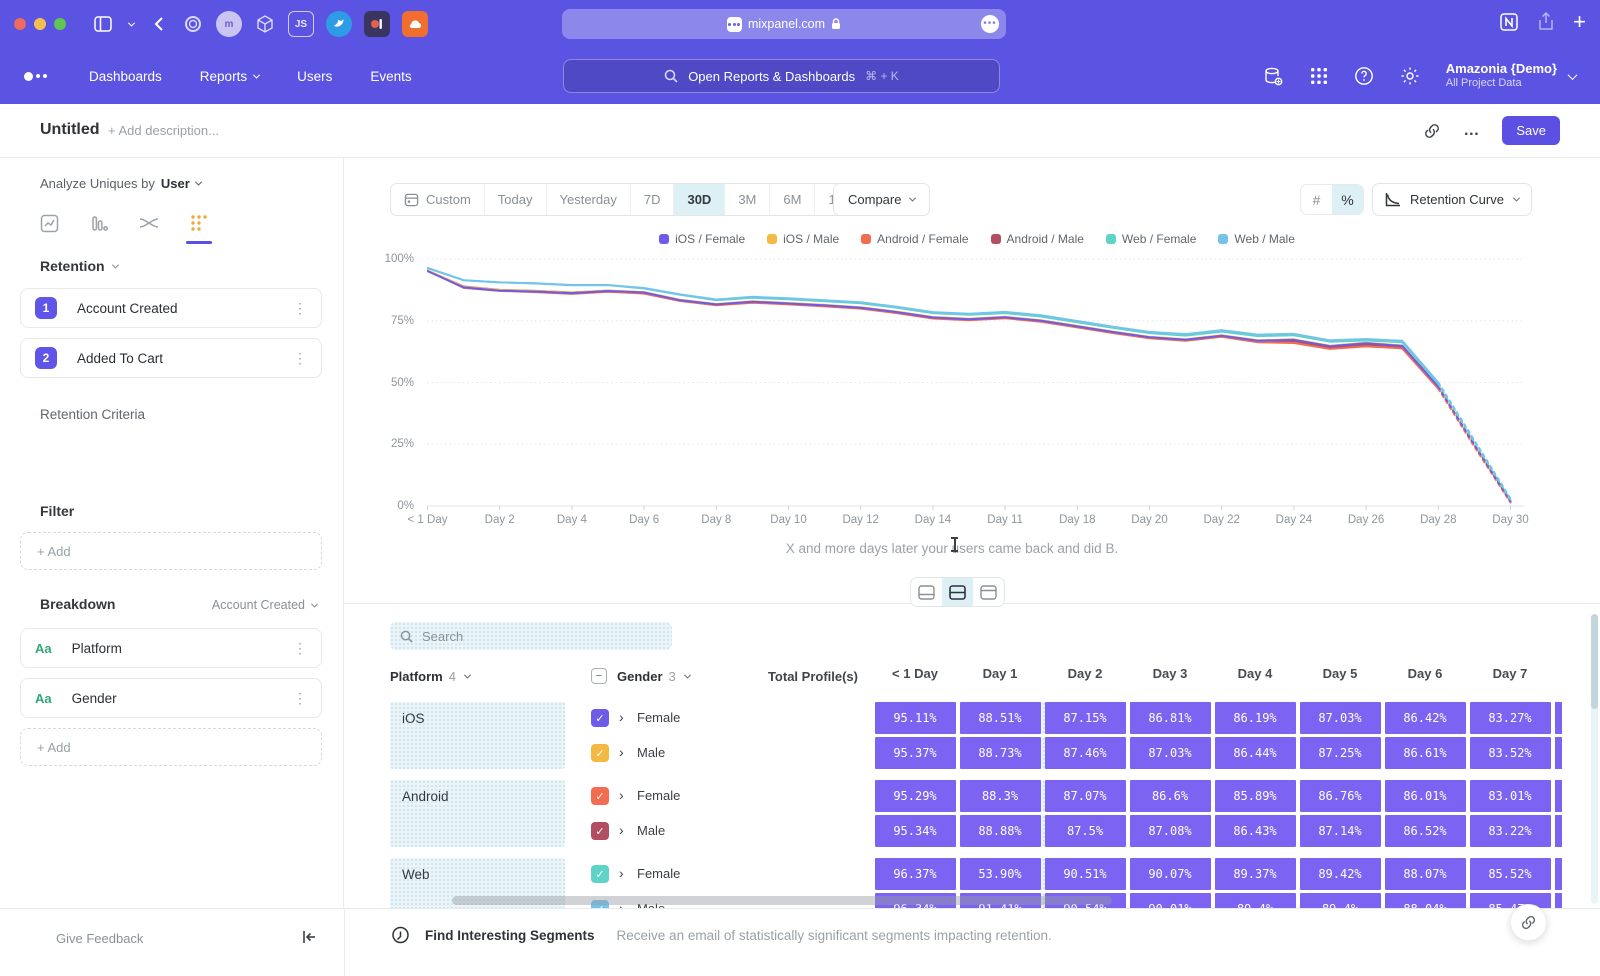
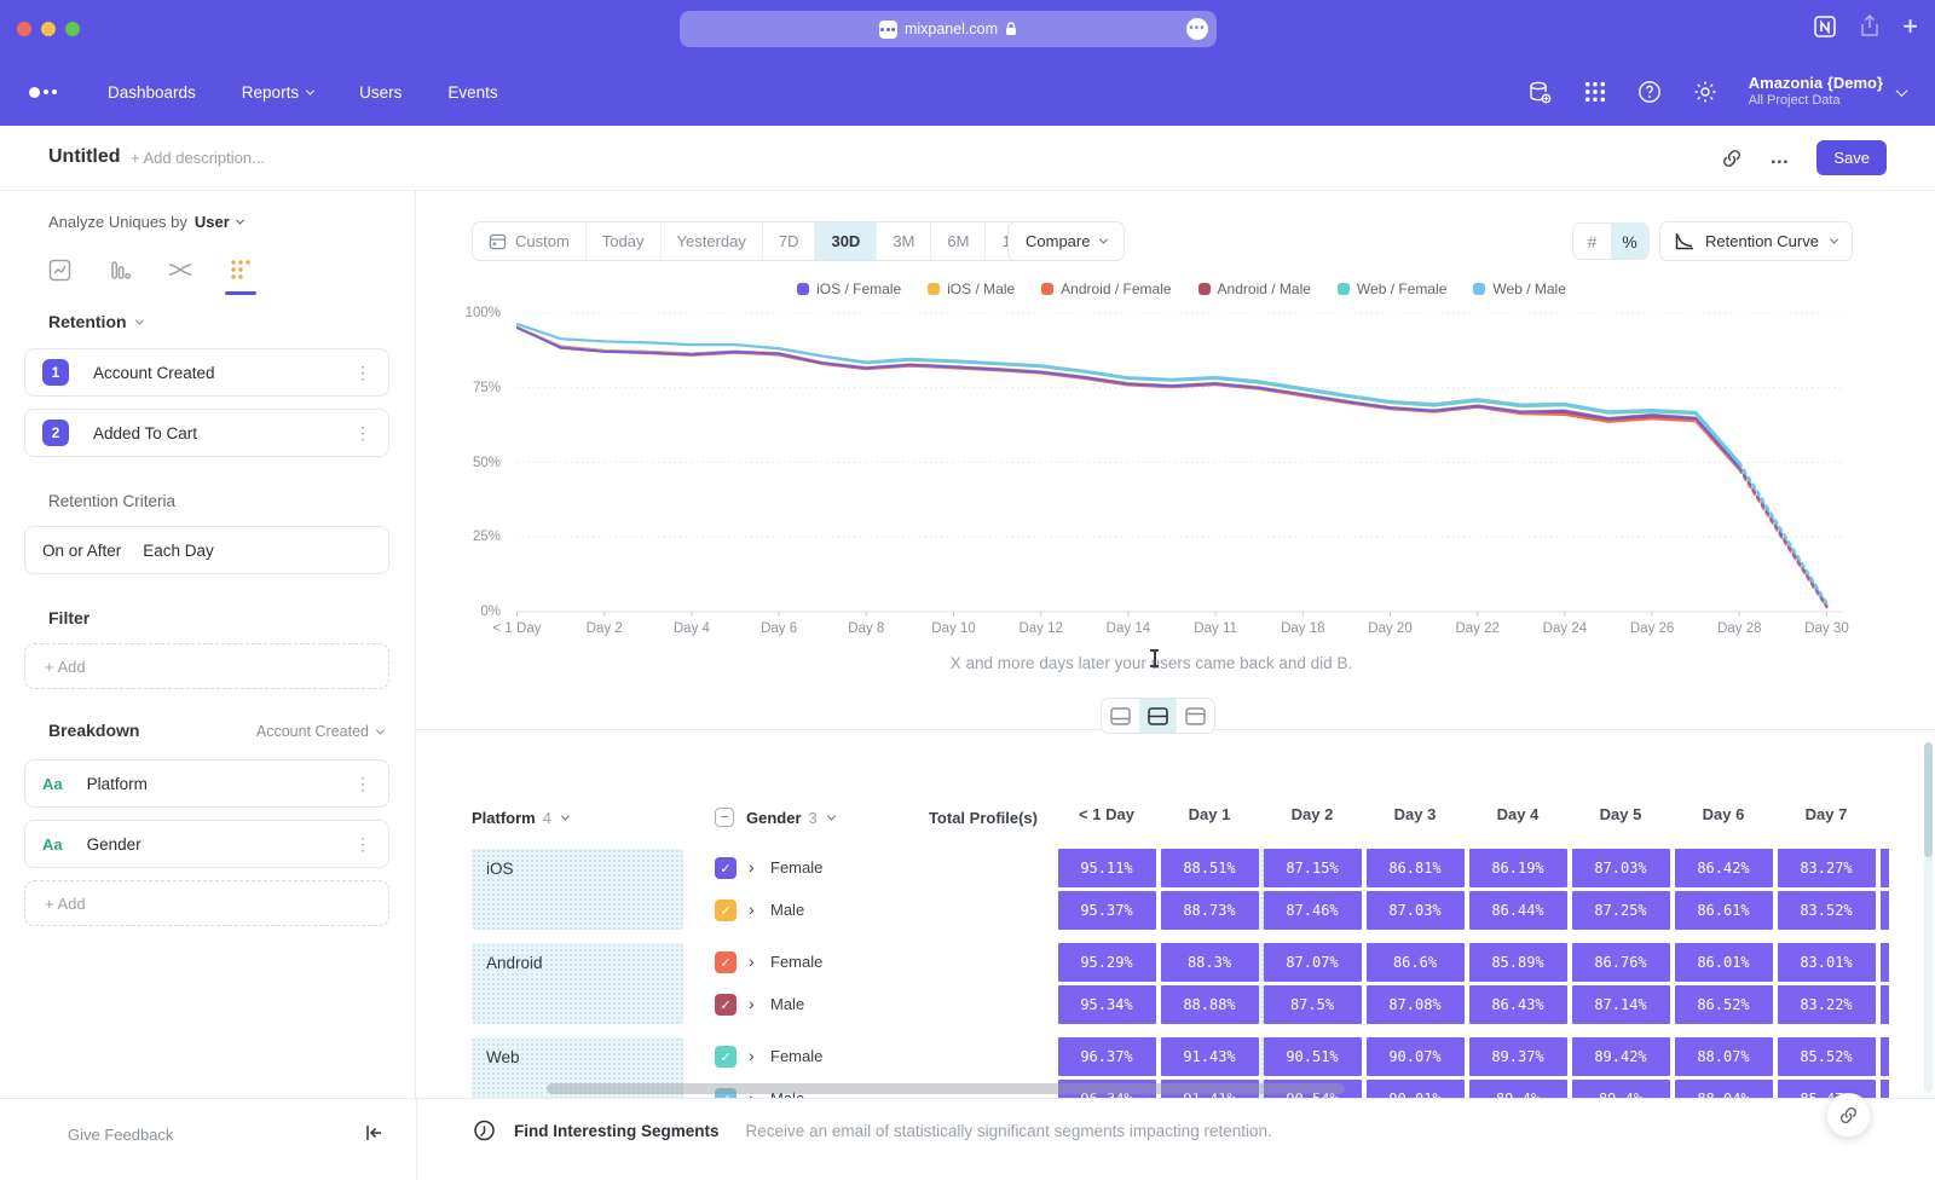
- m
- JS
  mixpanel.com
  •••
  +
  Dashboards
  Reports
  Users
  Events
- Open Reports & Dashboards
- ⌘ + K
  Amazonia {Demo}
  All Project Data
  Untitled
  + Add description...
  …
  Save
  Analyze Uniques by
  User
  Retention
  1
  Account Created
  ⋮
  2
  Added To Cart
  ⋮
  Retention Criteria
+ On or After
+ Each Day
  Filter
  + Add
  Breakdown
  Account Created
  Aa
  Platform
  ⋮
  Aa
  Gender
  ⋮
  + Add
  Custom
  Today
  Yesterday
  7D
  30D
  3M
  6M
  Compare
  #
  %
  Retention Curve
  iOS / Female
  iOS / Male
  Android / Female
  Android / Male
  Web / Female
  Web / Male
  100%
  75%
  50%
  25%
  0%
  < 1 Day
  Day 2
  Day 4
  Day 6
  Day 8
  Day 10
  Day 12
  Day 14
  Day 11
  Day 18
  Day 20
  Day 22
  Day 24
  Day 26
  Day 28
  Day 30
  X and more days later yoursers came back and did B.
- Search
  Platform
  4
  −
  Gender
  3
  Total Profile(s)
  < 1 Day
  Day 1
  Day 2
  Day 3
  Day 4
  Day 5
  Day 6
  Day 7
  iOS
  ✓
  ›
  Female
  95.11%
  88.51%
  87.15%
  86.81%
  86.19%
  87.03%
  86.42%
  83.27%
  ✓
  ›
  Male
  95.37%
  88.73%
  87.46%
  87.03%
  86.44%
  87.25%
  86.61%
  83.52%
  Android
  ✓
  ›
  Female
  95.29%
  88.3%
  87.07%
  86.6%
  85.89%
  86.76%
  86.01%
  83.01%
  ✓
  ›
  Male
  95.34%
  88.88%
  87.5%
  87.08%
  86.43%
  87.14%
  86.52%
  83.22%
  Web
  ✓
  ›
  Female
  96.37%
- 53.90%
+ 91.43%
  90.51%
  90.07%
  89.37%
  89.42%
  88.07%
  85.52%
  Give Feedback
  Find Interesting Segments
  Receive an email of statistically significant segments impacting retention.
